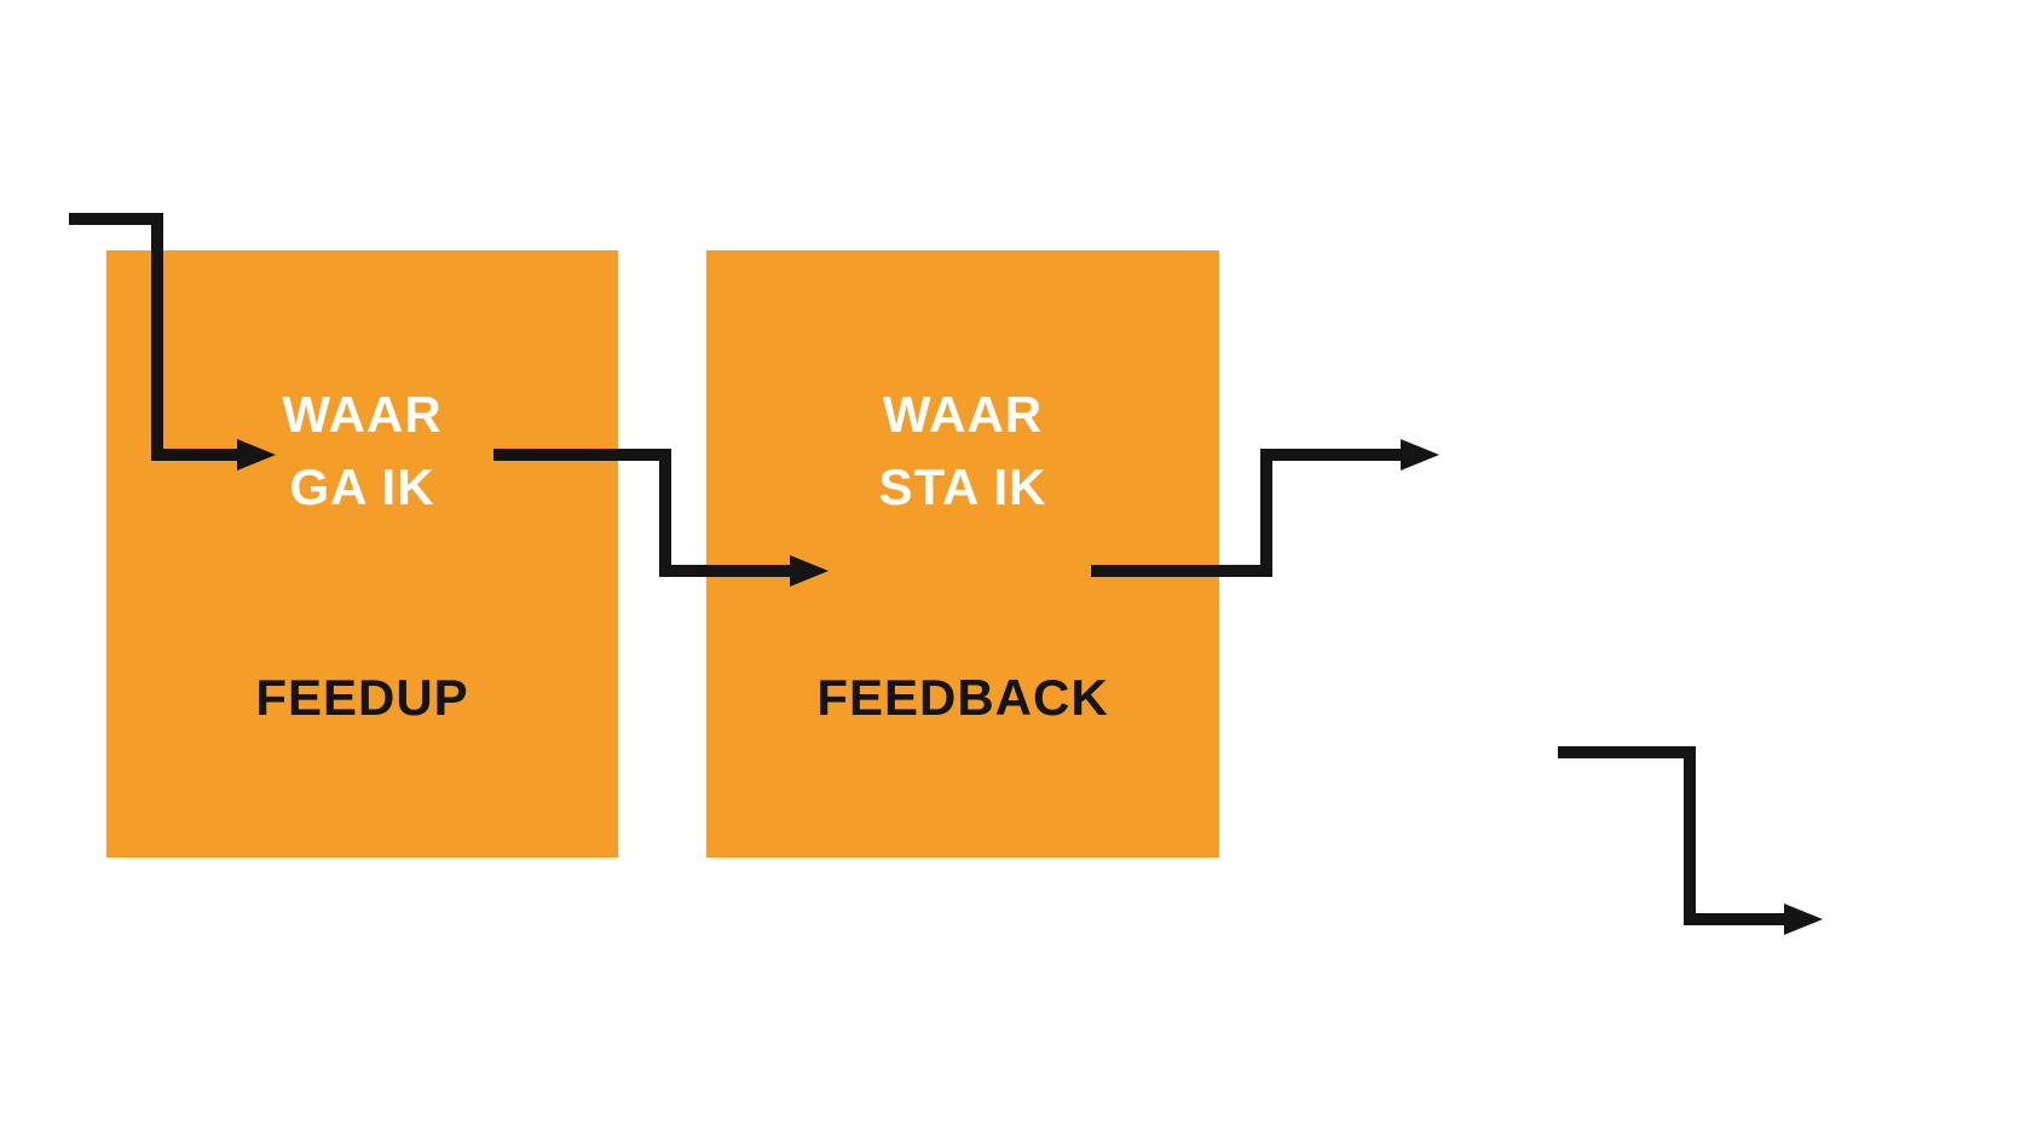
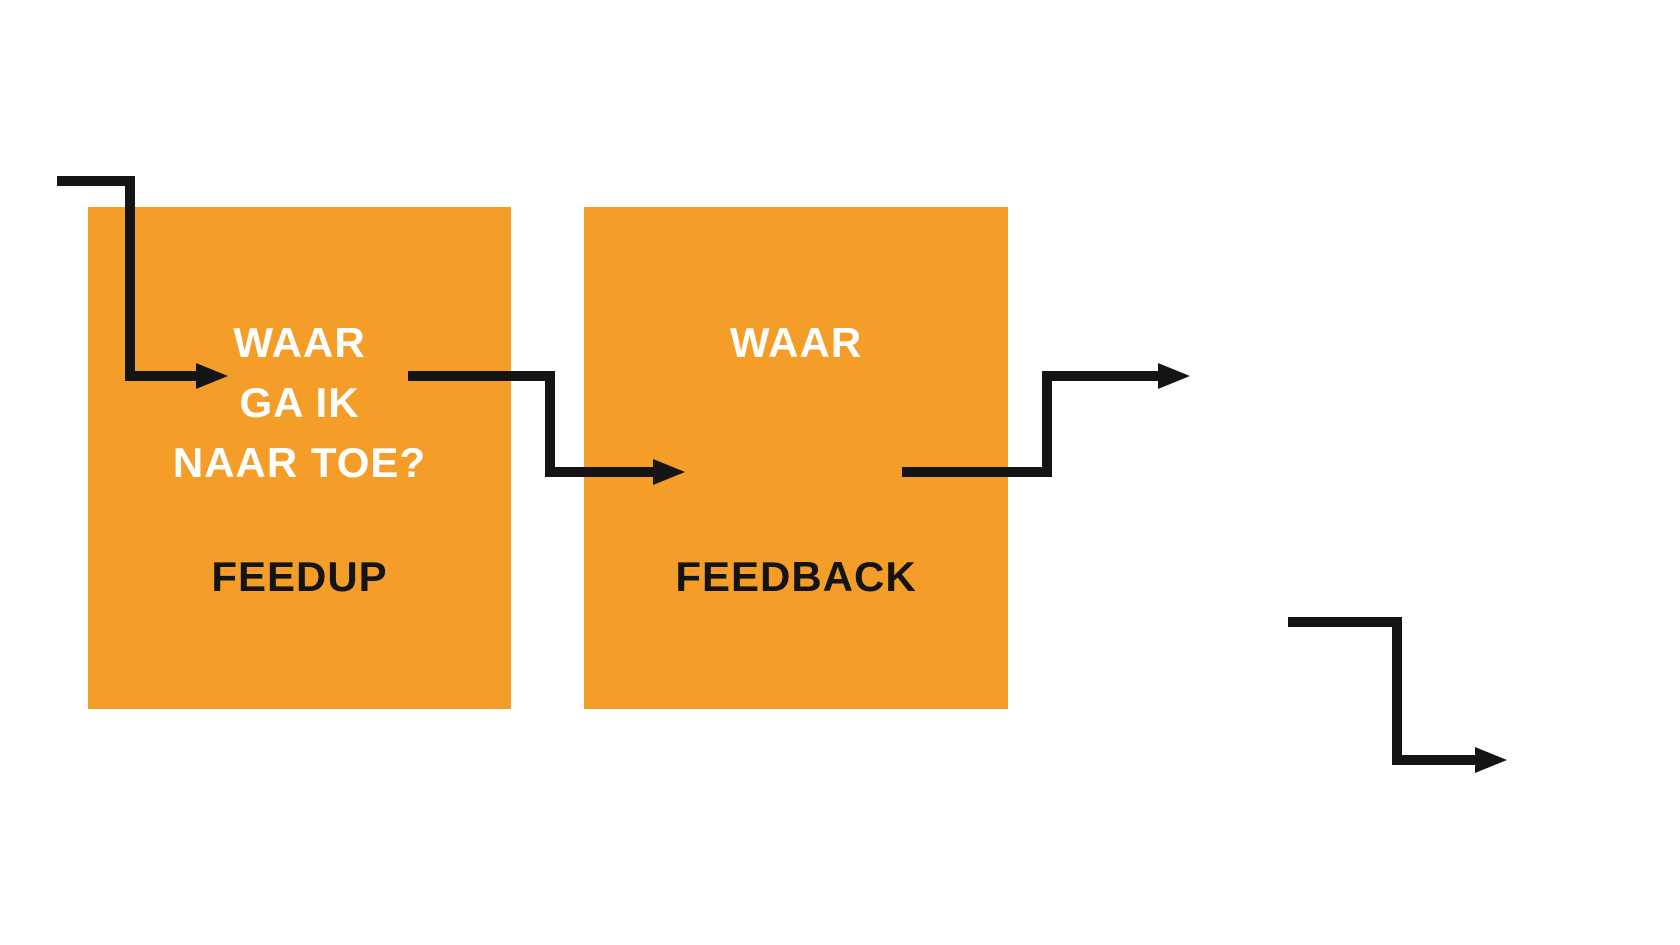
  WAAR
  GA IK
+ NAAR TOE?
  FEEDUP
  WAAR
- STA IK
  FEEDBACK
